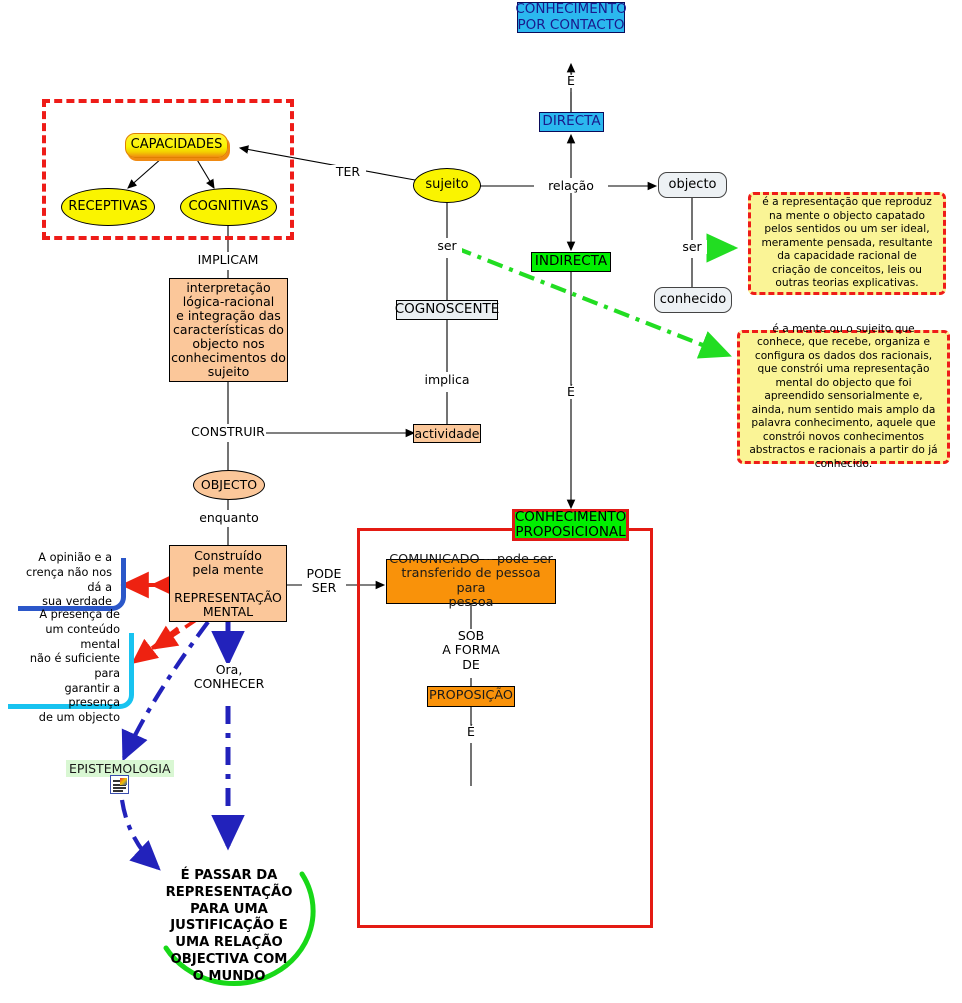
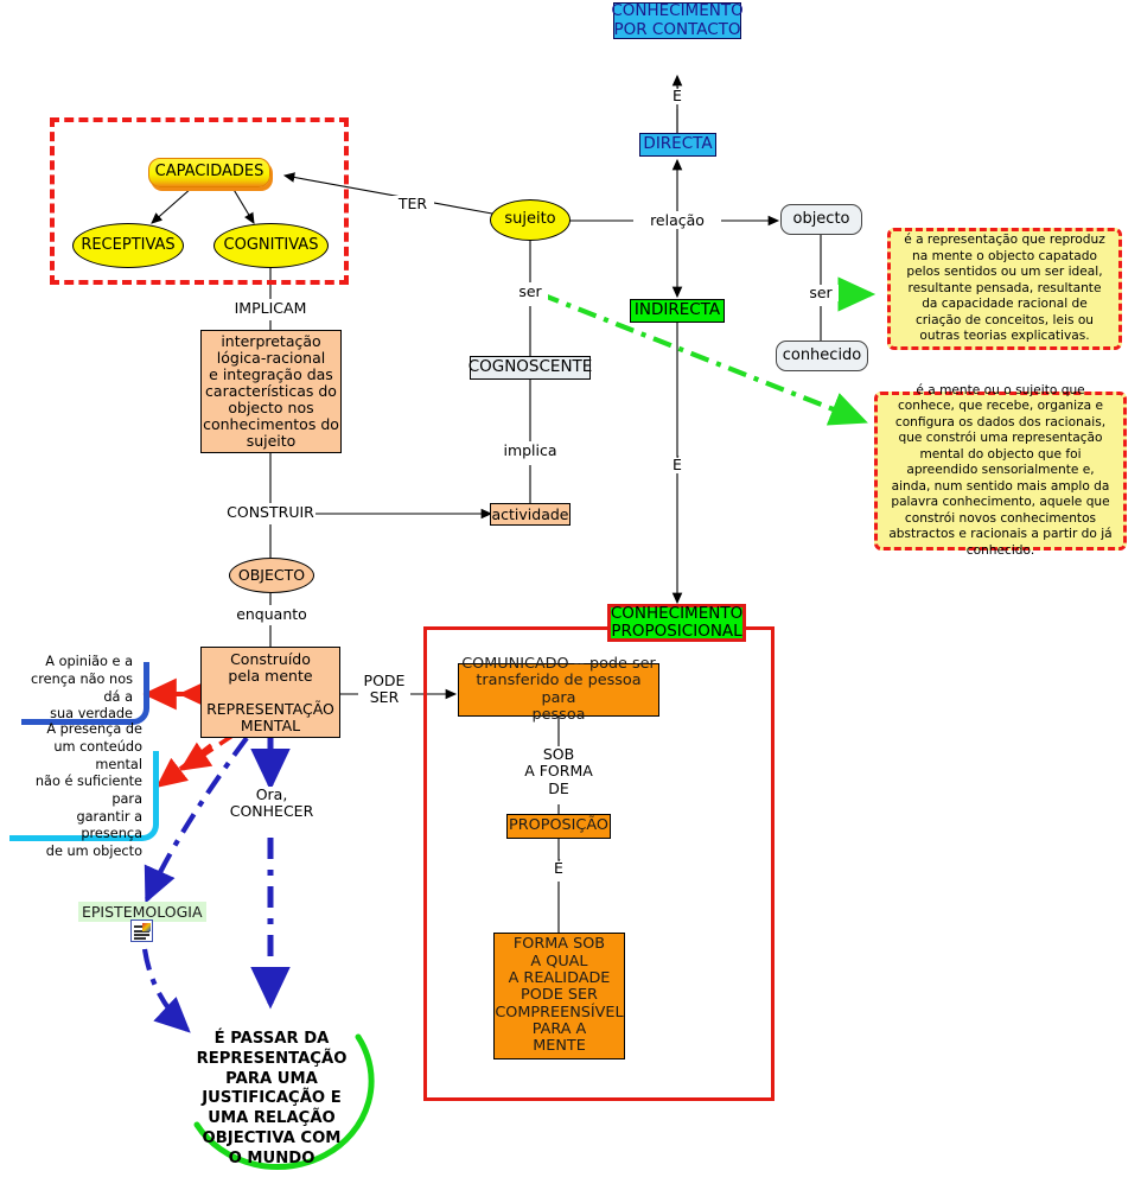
  CONHECIMENTO
  POR CONTACTO
  DIRECTA
  INDIRECTA
  sujeito
  objecto
  conhecido
  COGNOSCENTE
  actividade
  CAPACIDADES
  RECEPTIVAS
  COGNITIVAS
  interpretação
  lógica-racional
  e integração das
  características do
  objecto nos
  conhecimentos do
  sujeito
  OBJECTO
  Construído
  pela mente
  REPRESENTAÇÃO
  MENTAL
  CONHECIMENTO
  PROPOSICIONAL
  COMUNICADO -- pode ser
  transferido de pessoa para
  pessoa
  PROPOSIÇÃO
+ FORMA SOB
+ A QUAL
+ A REALIDADE
+ PODE SER
+ COMPREENSÍVEL
+ PARA A
+ MENTE
  É
  relação
  TER
  ser
  ser
  implica
  IMPLICAM
  CONSTRUIR
  enquanto
  PODE
  SER
  É
  SOB
  A FORMA
  DE
  É
  Ora,
  CONHECER
- é a representação que reproduz na mente o objecto capatado pelos sentidos ou um ser ideal, meramente pensada, resultante da capacidade racional de criação de conceitos, leis ou outras teorias explicativas.
+ é a representação que reproduz na mente o objecto capatado pelos sentidos ou um ser ideal, resultante pensada, resultante da capacidade racional de criação de conceitos, leis ou outras teorias explicativas.
  é a mente ou o sujeito que conhece, que recebe, organiza e configura os dados dos racionais, que constrói uma representação mental do objecto que foi apreendido sensorialmente e, ainda, num sentido mais amplo da palavra conhecimento, aquele que constrói novos conhecimentos abstractos e racionais a partir do já conhecido.
  A opinião e a
  crença não nos dá a
  sua verdade
  A presença de
  um conteúdo mental
  não é suficiente para
  garantir a presença
  de um objecto
  EPISTEMOLOGIA
  É PASSAR DA
  REPRESENTAÇÃO
  PARA UMA
  JUSTIFICAÇÃO E
  UMA RELAÇÃO
  OBJECTIVA COM
  O MUNDO
